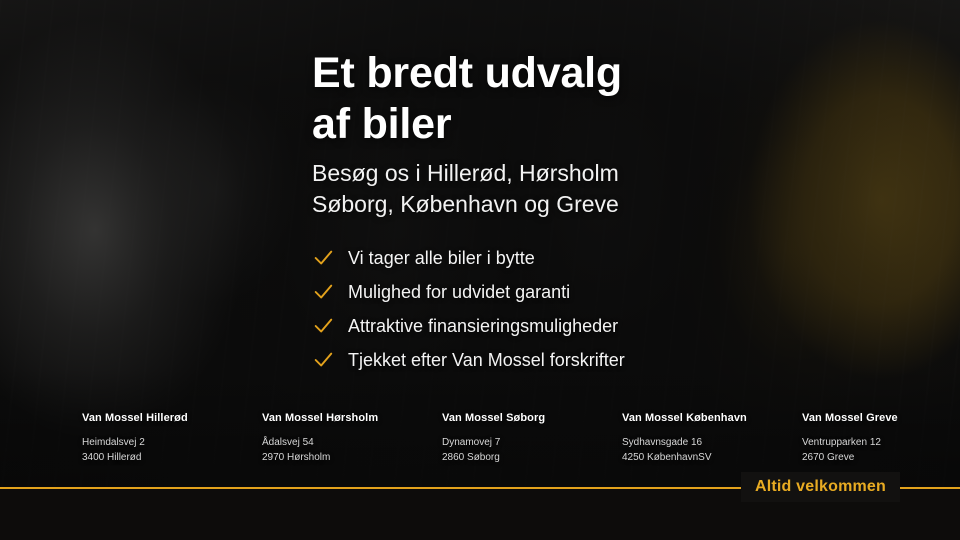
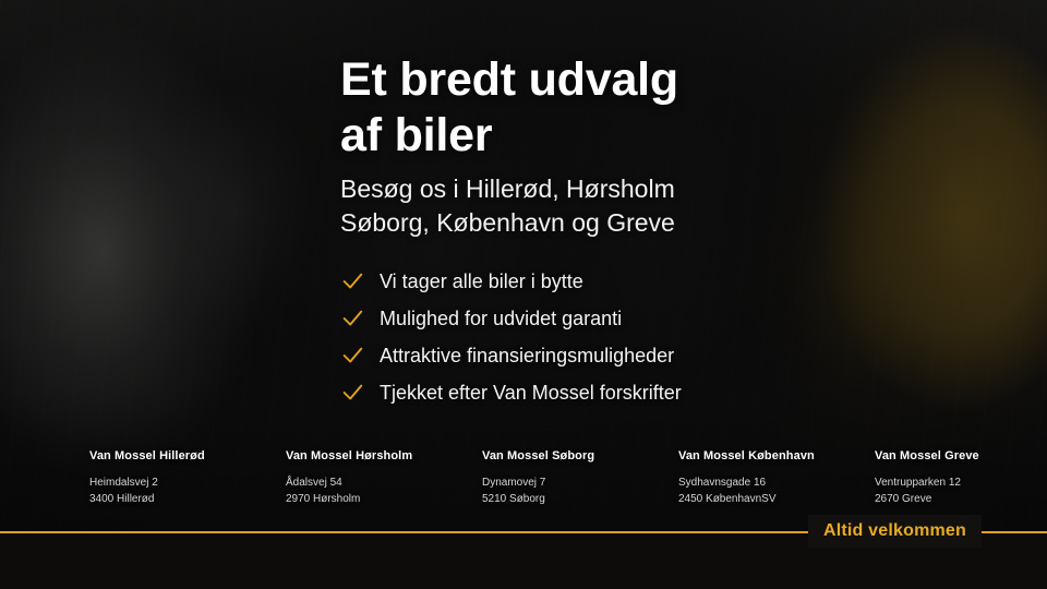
  Et bredt udvalg
  af biler
  Besøg os i Hillerød, Hørsholm
  Søborg, København og Greve
  Vi tager alle biler i bytte
  Mulighed for udvidet garanti
  Attraktive finansieringsmuligheder
  Tjekket efter Van Mossel forskrifter
  Van Mossel Hillerød
  Heimdalsvej 2
  3400 Hillerød
  Van Mossel Hørsholm
  Ådalsvej 54
  2970 Hørsholm
  Van Mossel Søborg
  Dynamovej 7
- 2860 Søborg
+ 5210 Søborg
  Van Mossel København
  Sydhavnsgade 16
- 4250 KøbenhavnSV
+ 2450 KøbenhavnSV
  Van Mossel Greve
  Ventrupparken 12
  2670 Greve
  Altid velkommen
